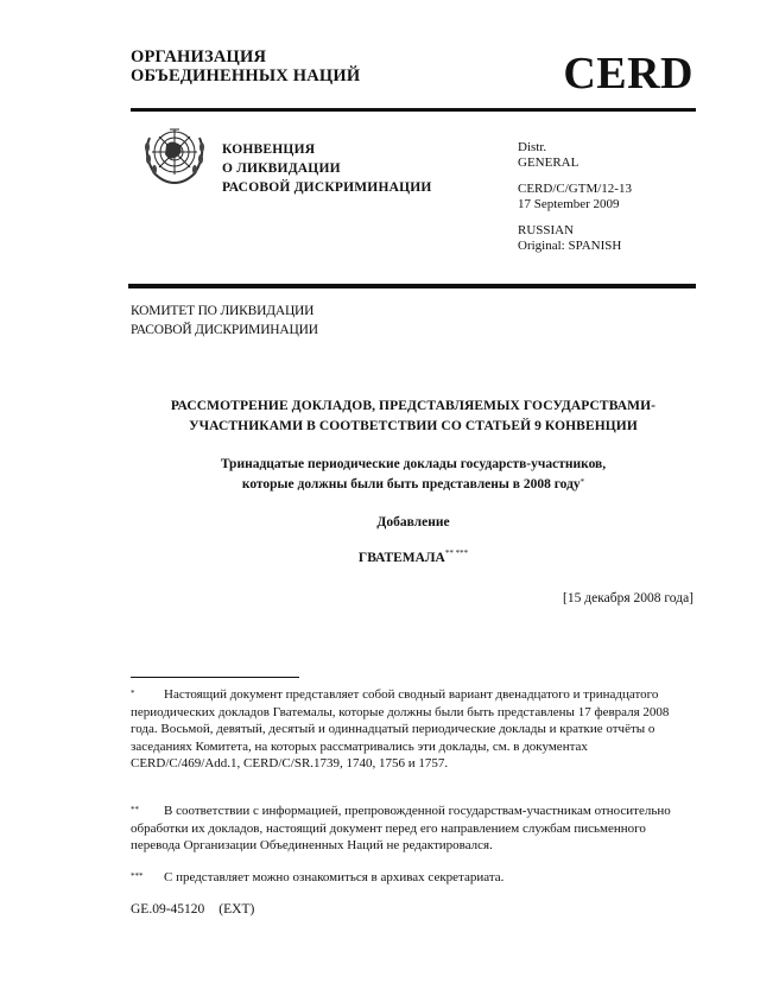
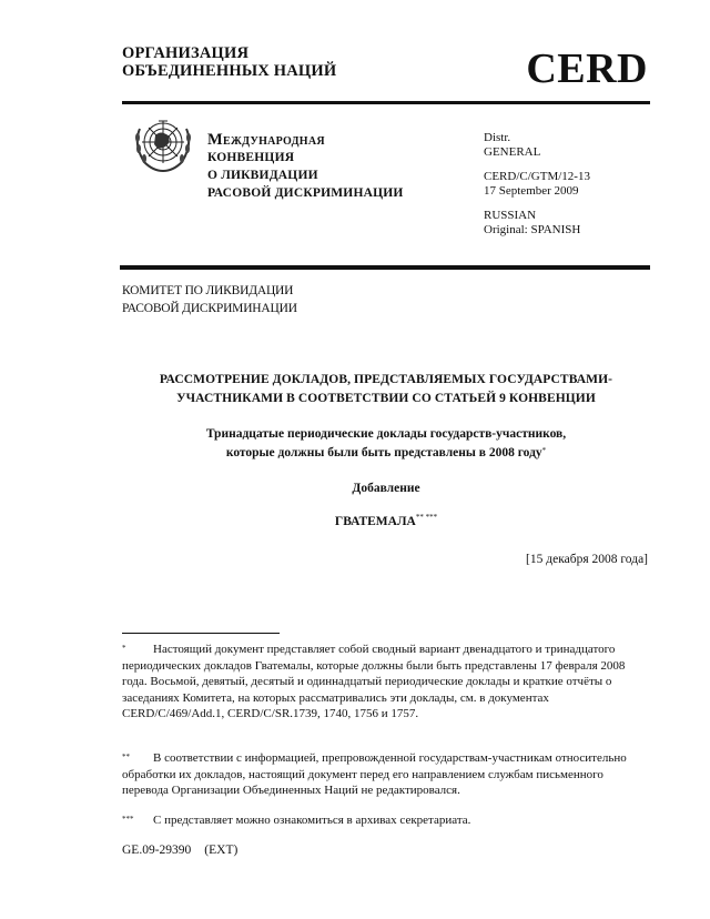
  ОРГАНИЗАЦИЯ
  ОБЪЕДИНЕННЫХ НАЦИЙ
  CERD
+ Международная
  КОНВЕНЦИЯ
  О ЛИКВИДАЦИИ
  РАСОВОЙ ДИСКРИМИНАЦИИ
  Distr.
  GENERAL
  CERD/C/GTM/12-13
  17 September 2009
  RUSSIAN
  Original: SPANISH
  КОМИТЕТ ПО ЛИКВИДАЦИИ
  РАСОВОЙ ДИСКРИМИНАЦИИ
  РАССМОТРЕНИЕ ДОКЛАДОВ, ПРЕДСТАВЛЯЕМЫХ ГОСУДАРСТВАМИ-
  УЧАСТНИКАМИ В СООТВЕТСТВИИ СО СТАТЬЕЙ 9 КОНВЕНЦИИ
  Тринадцатые периодические доклады государств-участников,
  которые должны были быть представлены в 2008 году*
  Добавление
  ГВАТЕМАЛА** ***
  [15 декабря 2008 года]
  * Настоящий документ представляет собой сводный вариант двенадцатого и тринадцатого периодических докладов Гватемалы, которые должны были быть представлены 17 февраля 2008 года. Восьмой, девятый, десятый и одиннадцатый периодические доклады и краткие отчёты о заседаниях Комитета, на которых рассматривались эти доклады, см. в документах CERD/C/469/Add.1, CERD/C/SR.1739, 1740, 1756 и 1757.
  ** В соответствии с информацией, препровожденной государствам-участникам относительно обработки их докладов, настоящий документ перед его направлением службам письменного перевода Организации Объединенных Наций не редактировался.
  *** С представляет можно ознакомиться в архивах секретариата.
- GE.09-45120 (EXT)
+ GE.09-29390 (EXT)
